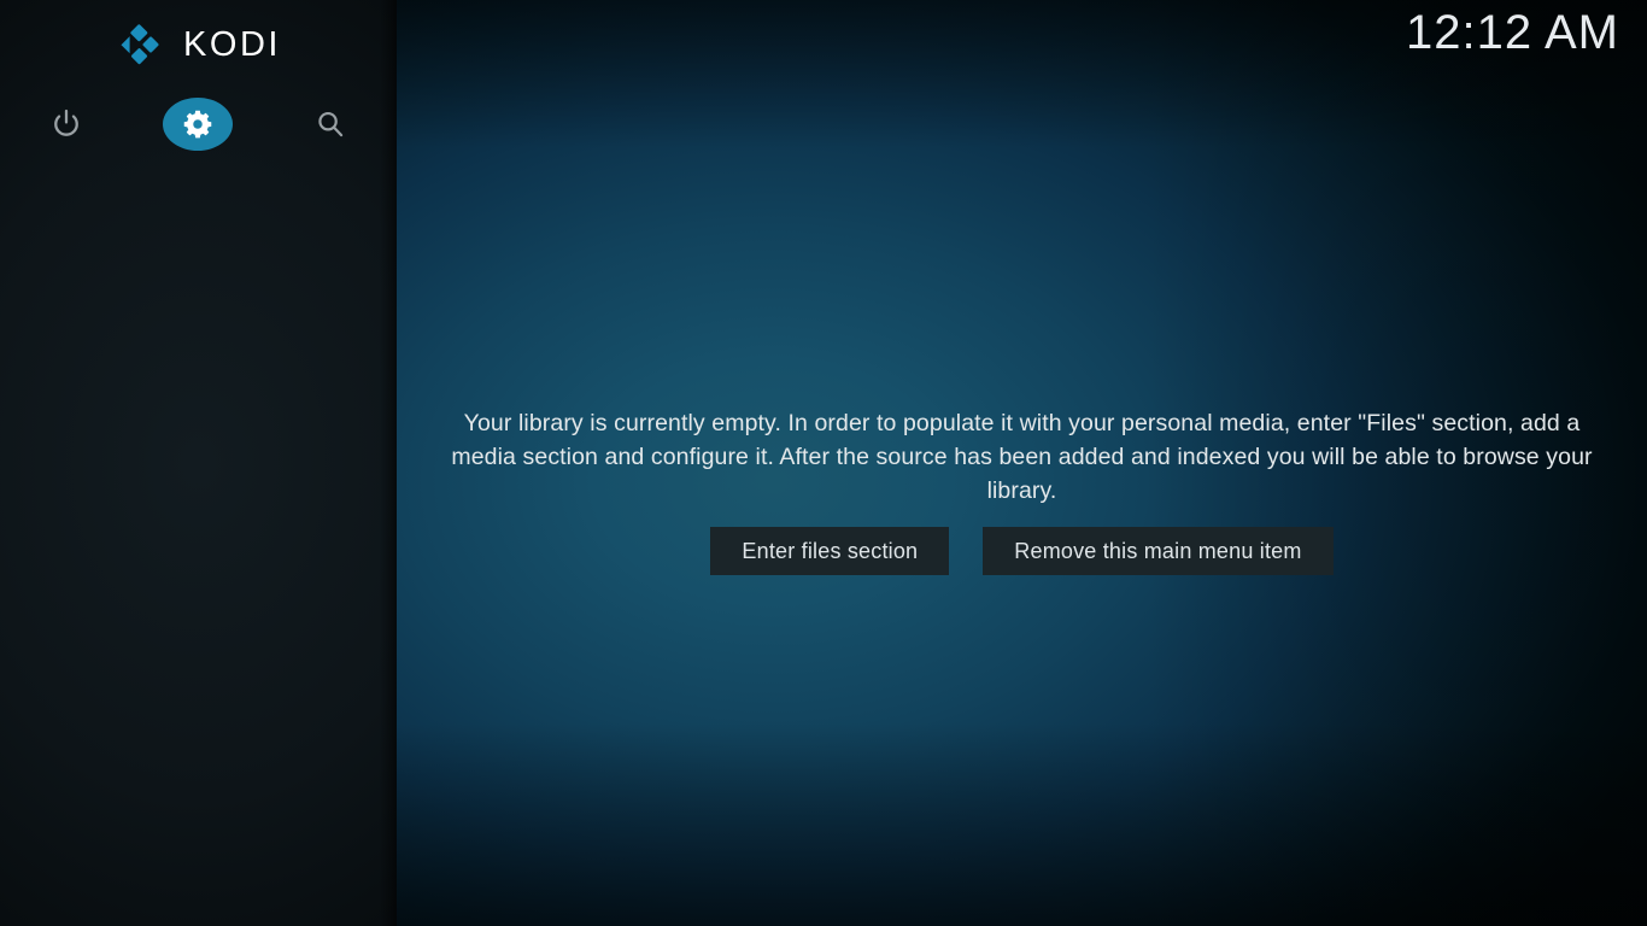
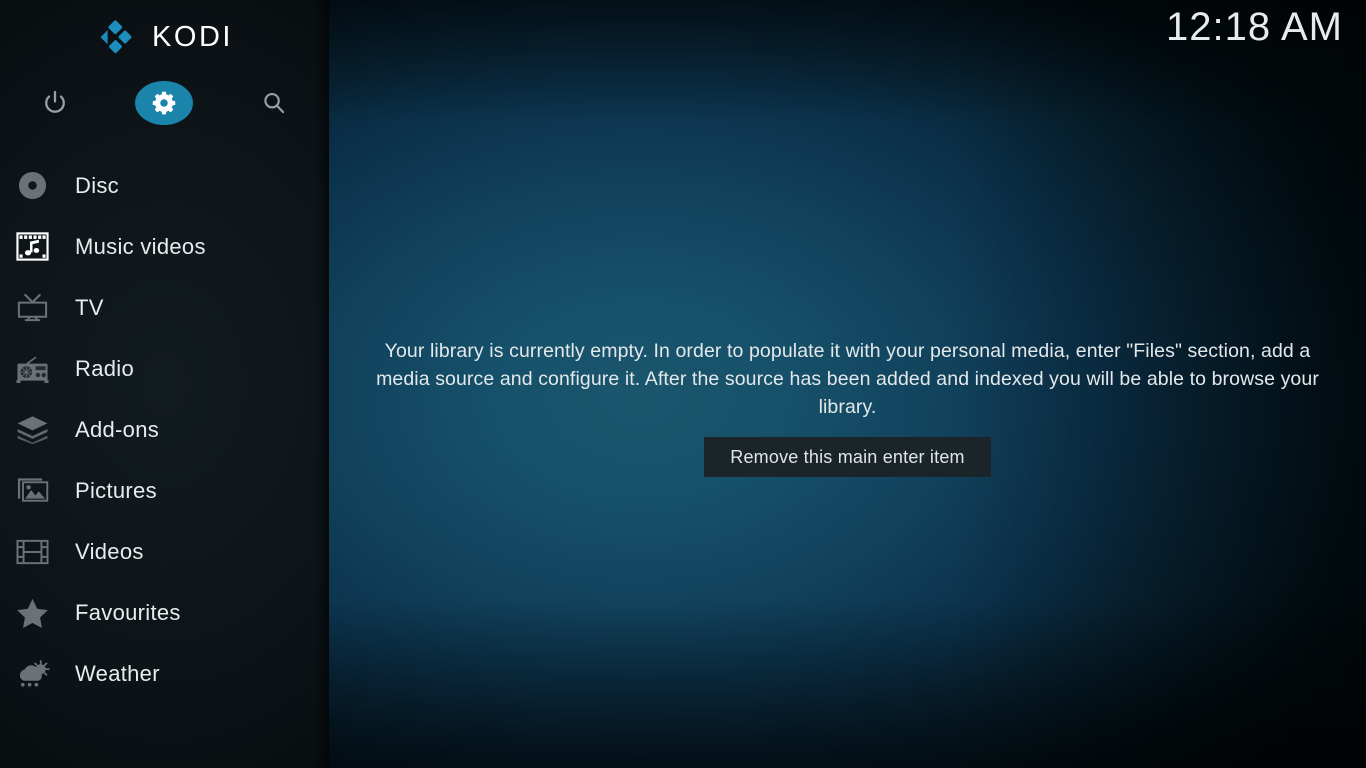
  KODI
+ Disc
+ Music videos
+ TV
+ Radio
+ Add-ons
+ Pictures
+ Videos
+ Favourites
+ Weather
- 12:12 AM
+ 12:18 AM
- Your library is currently empty. In order to populate it with your personal media, enter "Files" section, add a media section and configure it. After the source has been added and indexed you will be able to browse your library.
+ Your library is currently empty. In order to populate it with your personal media, enter "Files" section, add a media source and configure it. After the source has been added and indexed you will be able to browse your library.
- Enter files section
- Remove this main menu item
+ Remove this main enter item
